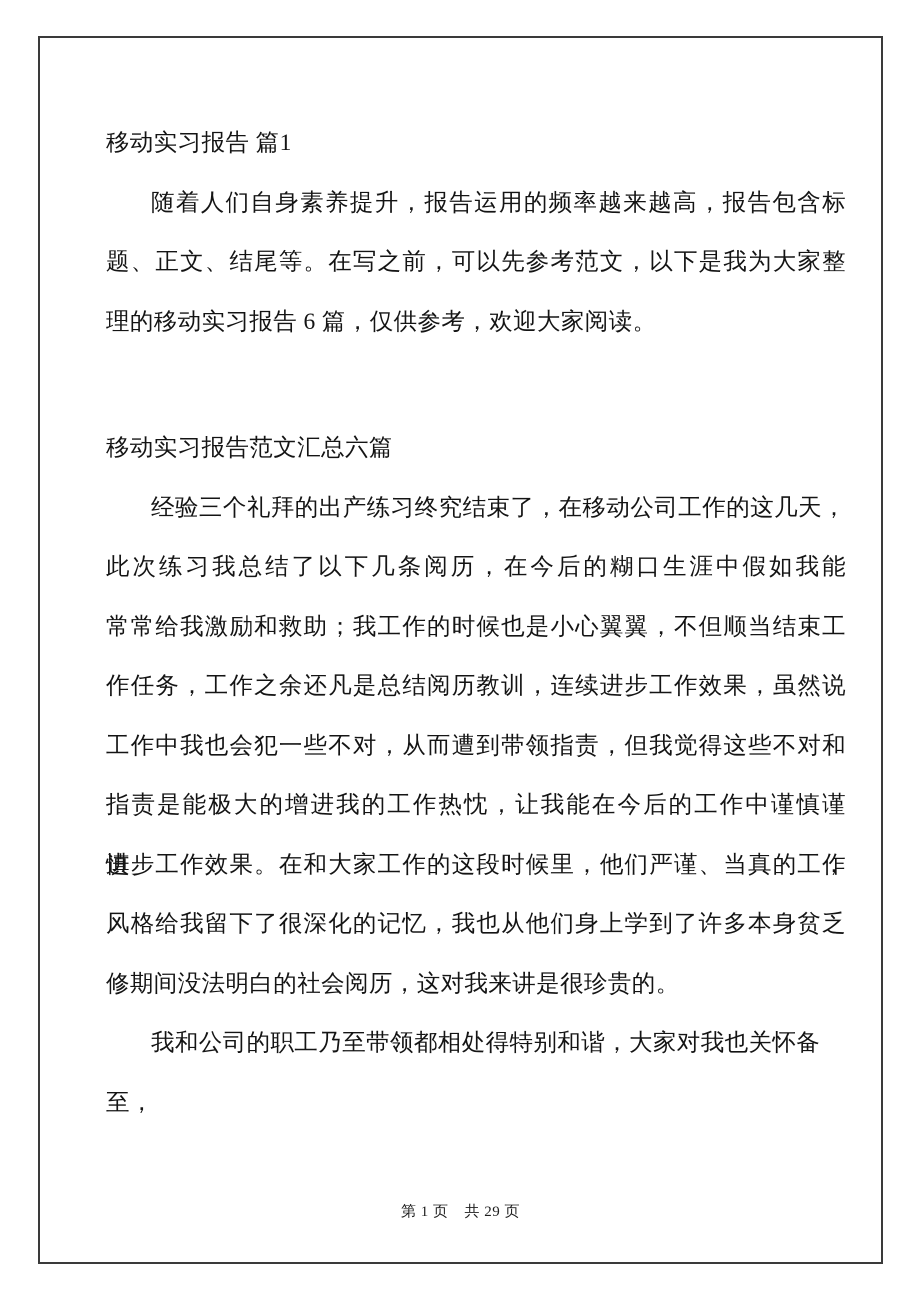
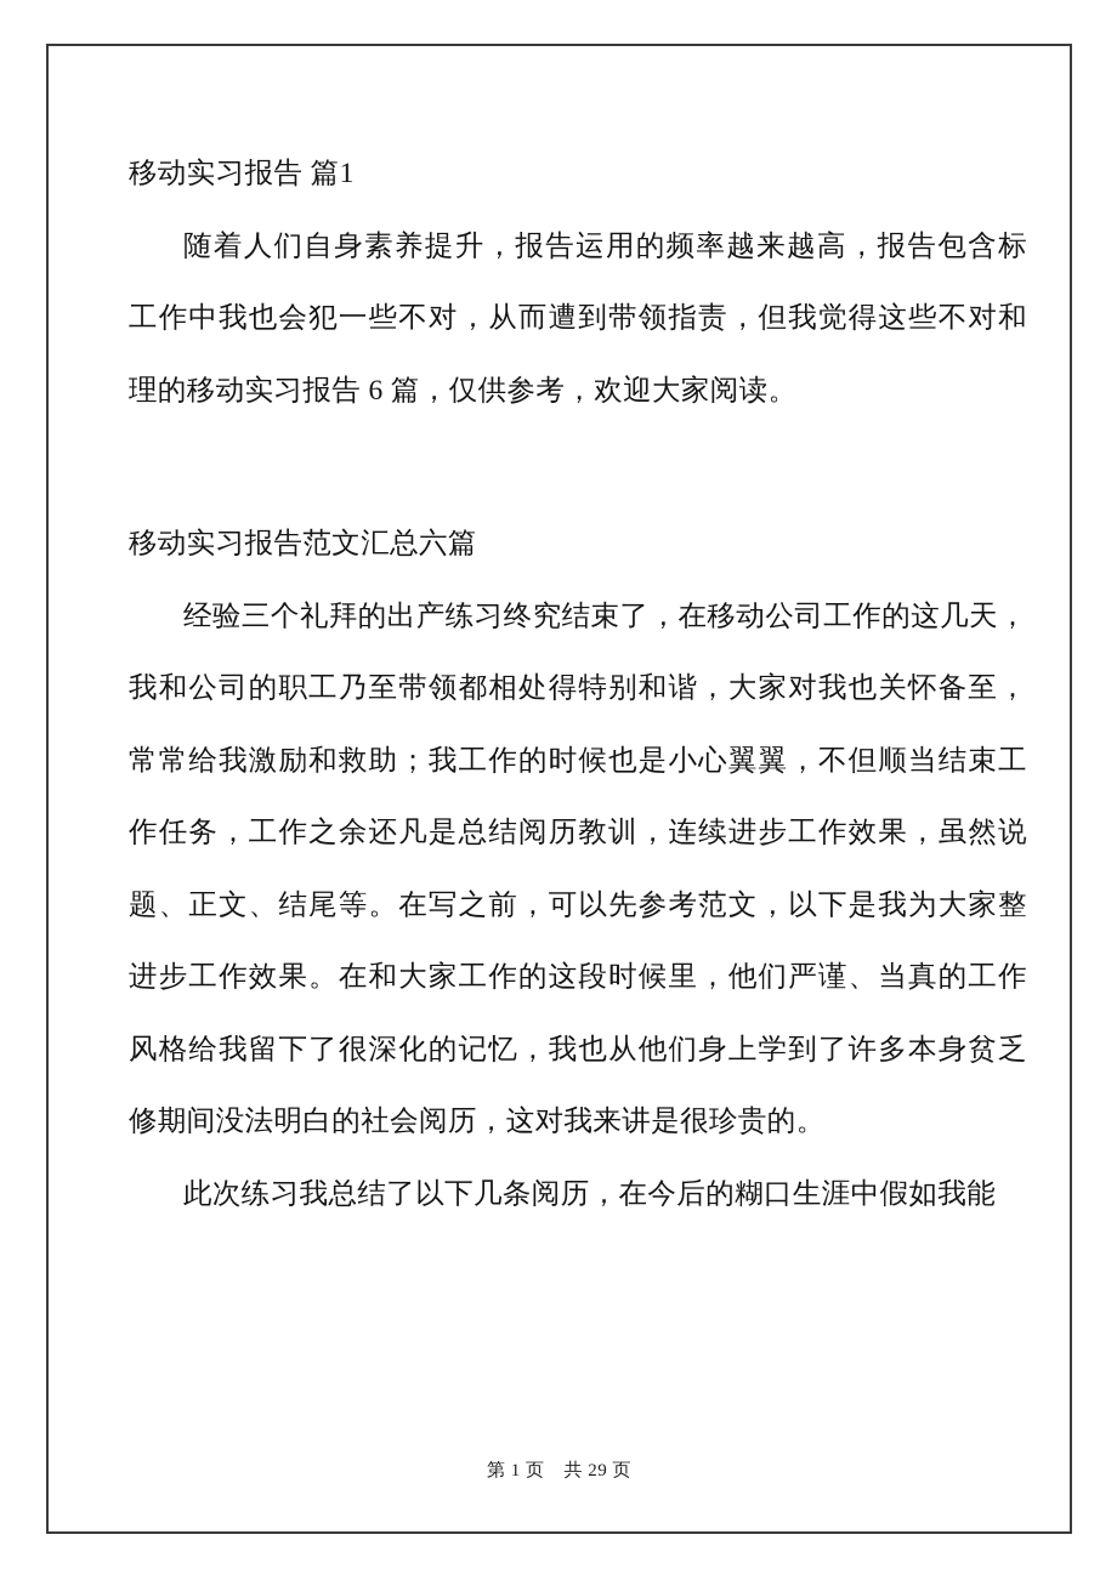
  移动实习报告 篇1
  随着人们自身素养提升，报告运用的频率越来越高，报告包含标
- 题、正文、结尾等。在写之前，可以先参考范文，以下是我为大家整
+ 工作中我也会犯一些不对，从而遭到带领指责，但我觉得这些不对和
  理的移动实习报告 6 篇，仅供参考，欢迎大家阅读。
  移动实习报告范文汇总六篇
  经验三个礼拜的出产练习终究结束了，在移动公司工作的这几天，
- 此次练习我总结了以下几条阅历，在今后的糊口生涯中假如我能
+ 我和公司的职工乃至带领都相处得特别和谐，大家对我也关怀备至，
  常常给我激励和救助；我工作的时候也是小心翼翼，不但顺当结束工
  作任务，工作之余还凡是总结阅历教训，连续进步工作效果，虽然说
- 工作中我也会犯一些不对，从而遭到带领指责，但我觉得这些不对和
+ 题、正文、结尾等。在写之前，可以先参考范文，以下是我为大家整
- 指责是能极大的增进我的工作热忱，让我能在今后的工作中谨慎谨慎，
  进步工作效果。在和大家工作的这段时候里，他们严谨、当真的工作
  风格给我留下了很深化的记忆，我也从他们身上学到了许多本身贫乏
  修期间没法明白的社会阅历，这对我来讲是很珍贵的。
- 我和公司的职工乃至带领都相处得特别和谐，大家对我也关怀备至，
+ 此次练习我总结了以下几条阅历，在今后的糊口生涯中假如我能
  第 1 页 共 29 页
